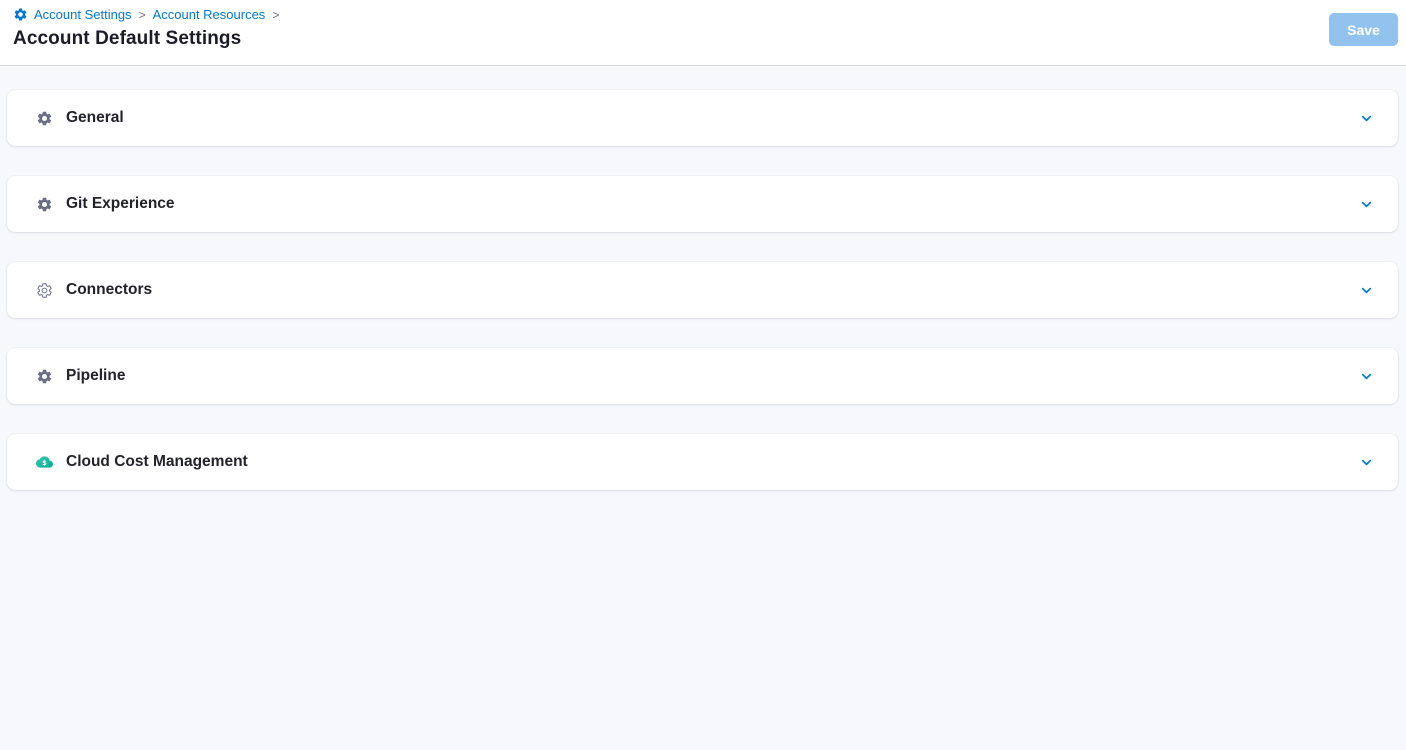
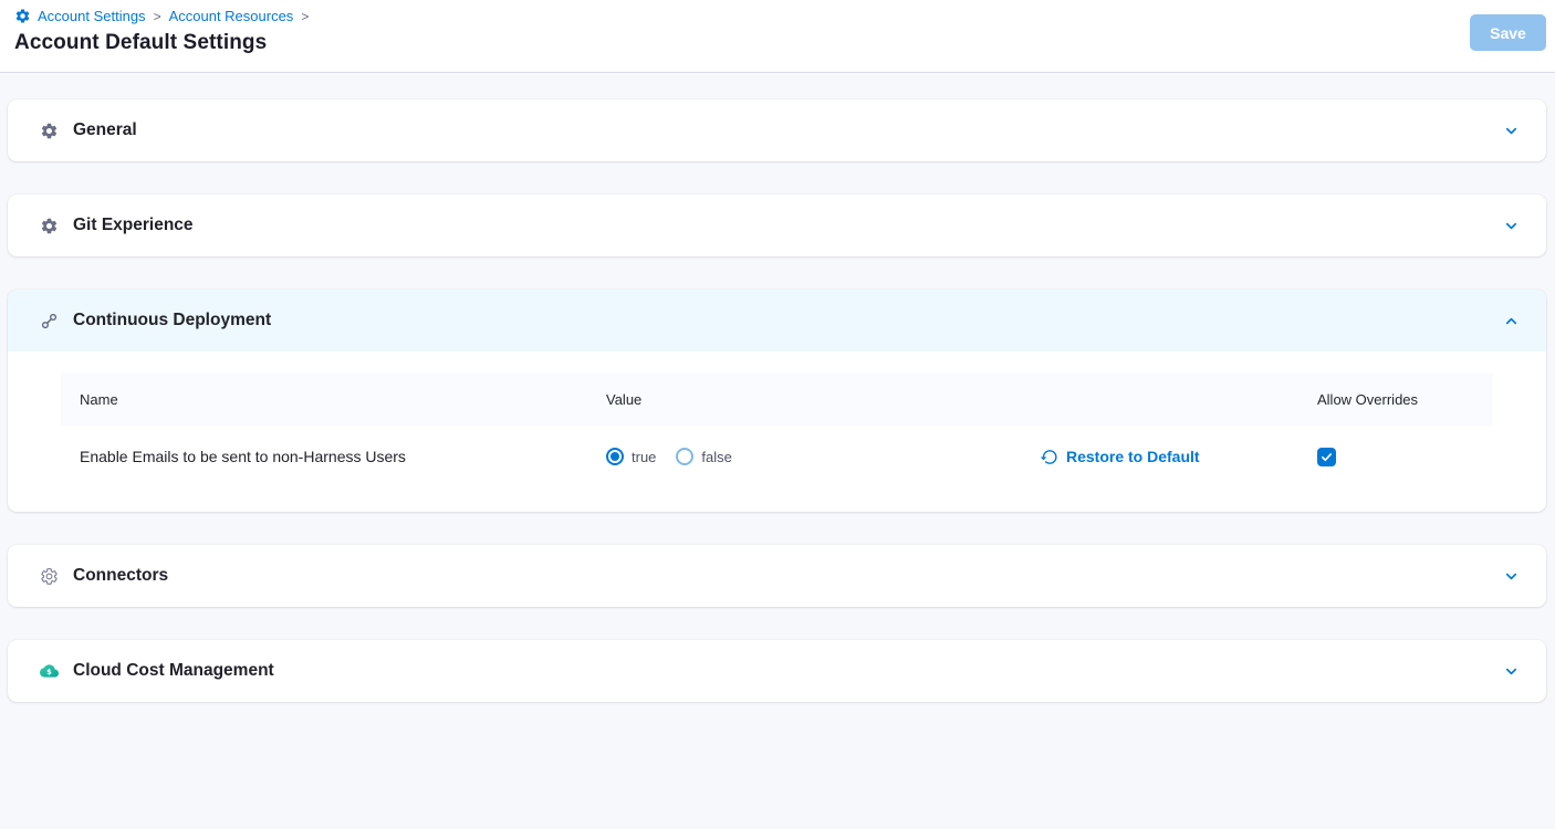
  Account Settings
  >
  Account Resources
  >
  Account Default Settings
  Save
  General
  Git Experience
+ Continuous Deployment
+ Name
+ Value
+ Allow Overrides
+ Enable Emails to be sent to non-Harness Users
+ true
+ false
+ Restore to Default
  Connectors
- Pipeline
  $
  Cloud Cost Management
